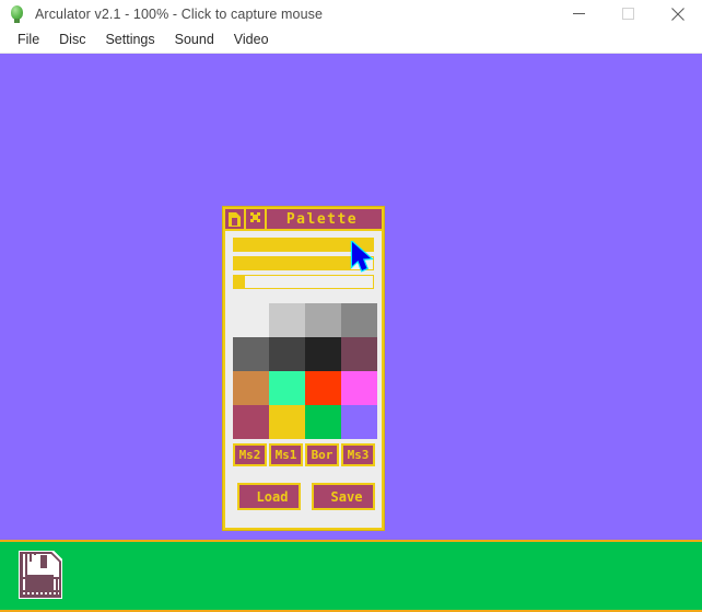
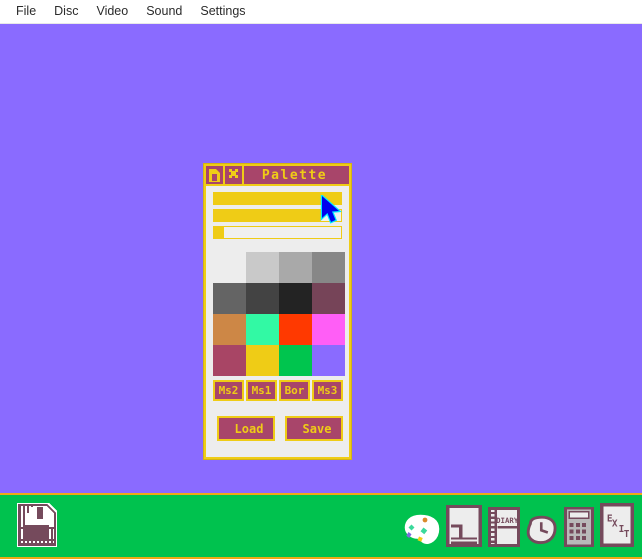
- Arculator v2.1 - 100% - Click to capture mouse
  File
  Disc
- Settings
+ Video
  Sound
- Video
+ Settings
  Palette
  Ms2
  Ms1
  Bor
  Ms3
  Load
  Save
+ DIARY
+ E
+ X
+ I
+ T
